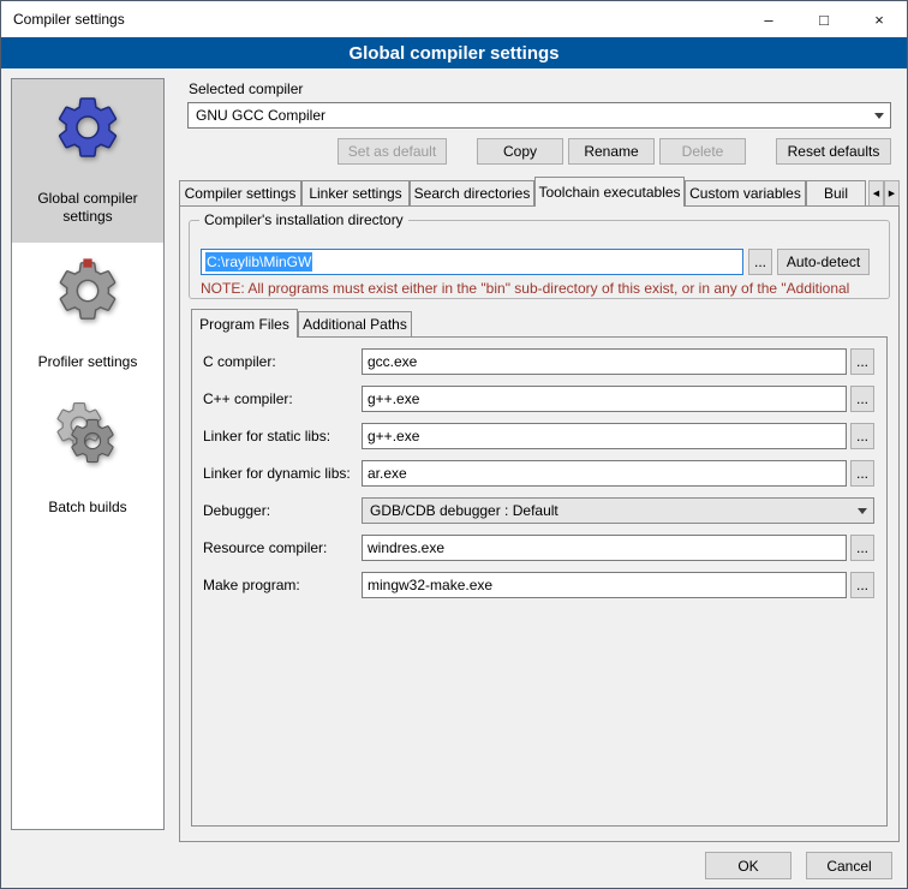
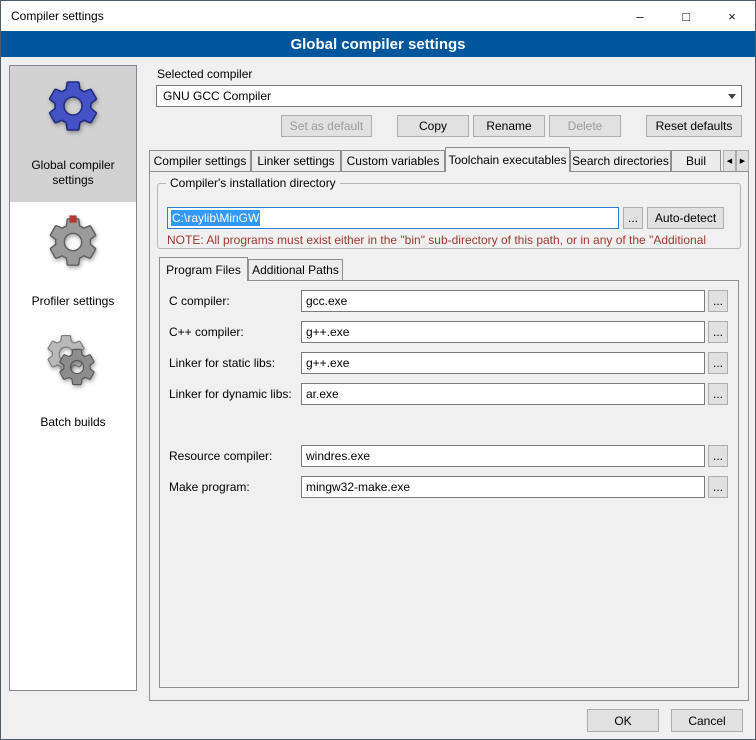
  Compiler settings
  –
  □
  ×
  Global compiler settings
  Global compiler settings
  Profiler settings
  Batch builds
  Selected compiler
  GNU GCC Compiler
  Set as default
  Copy
  Rename
  Delete
  Reset defaults
  Compiler settings
  Linker settings
- Search directories
+ Custom variables
  Toolchain executables
- Custom variables
+ Search directories
  Buil
  Compiler's installation directory
  C:\raylib\MinGW
  ...
  Auto-detect
- NOTE: All programs must exist either in the "bin" sub-directory of this exist, or in any of the "Additional
+ NOTE: All programs must exist either in the "bin" sub-directory of this path, or in any of the "Additional
  Program Files
  Additional Paths
  C compiler:
  gcc.exe
  ...
  C++ compiler:
  g++.exe
  ...
  Linker for static libs:
  g++.exe
  ...
  Linker for dynamic libs:
  ar.exe
  ...
- Debugger:
- GDB/CDB debugger : Default
  Resource compiler:
  windres.exe
  ...
  Make program:
  mingw32-make.exe
  ...
  OK
  Cancel
